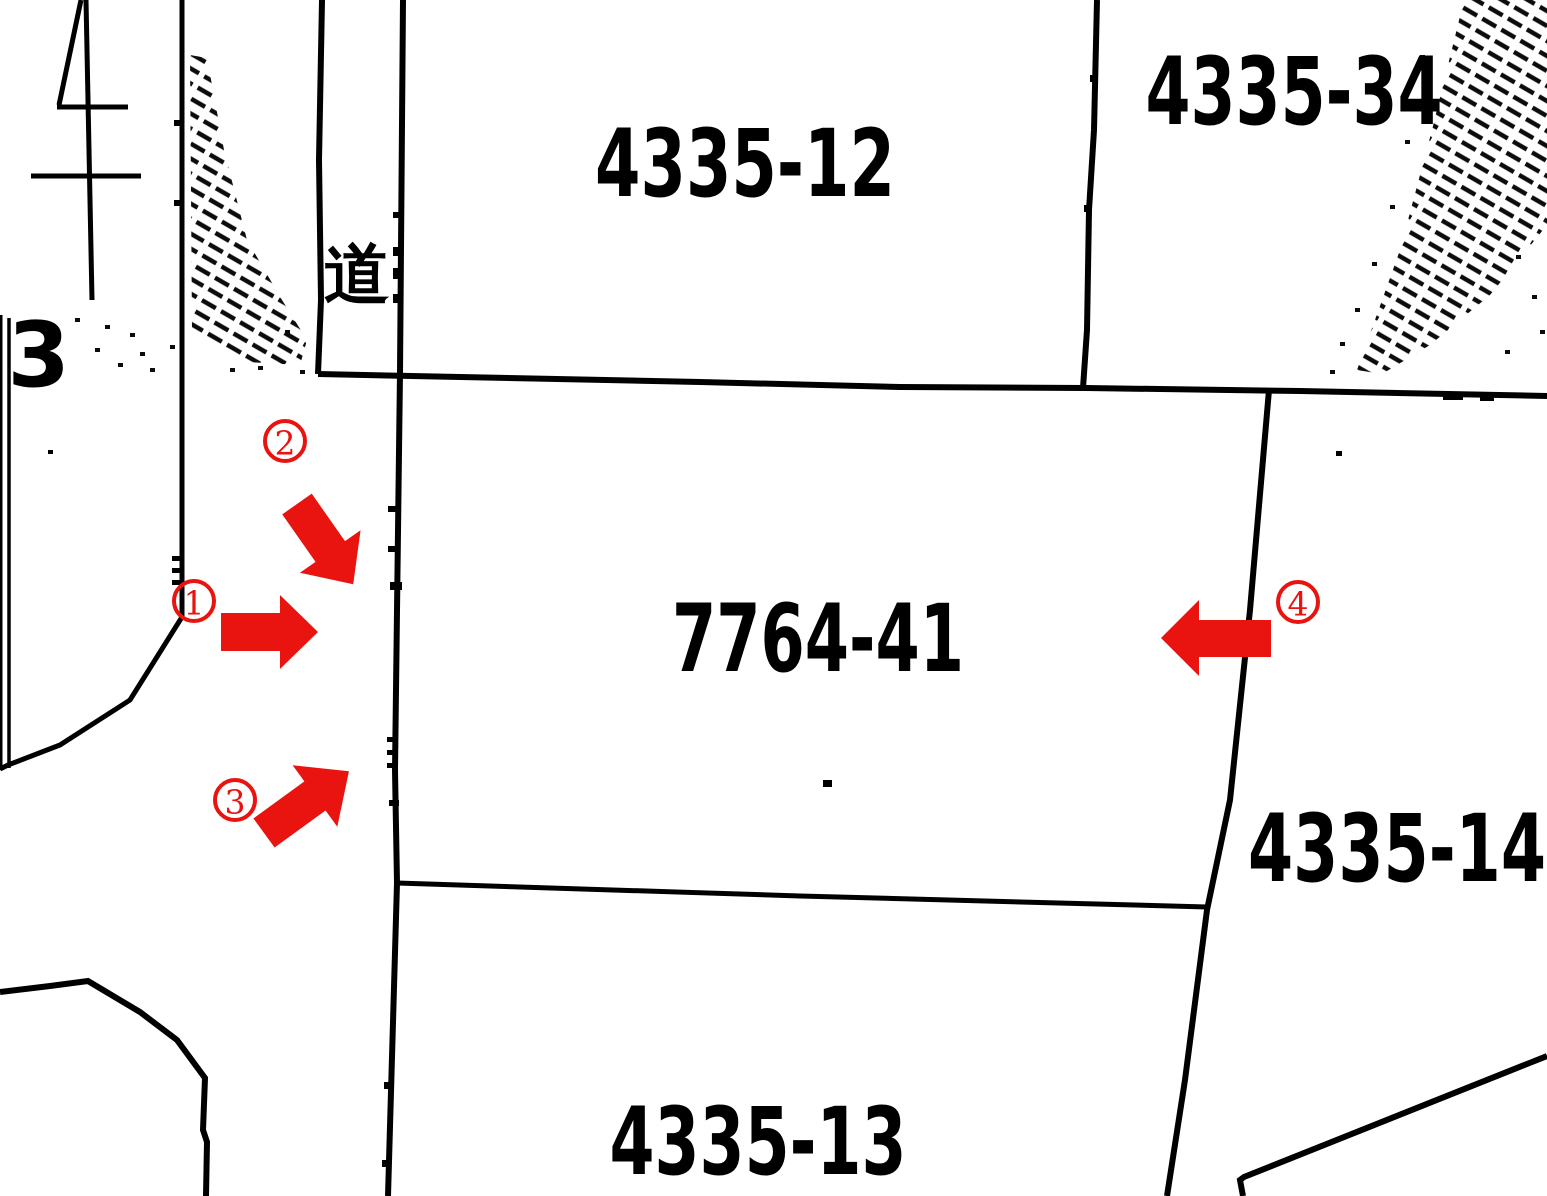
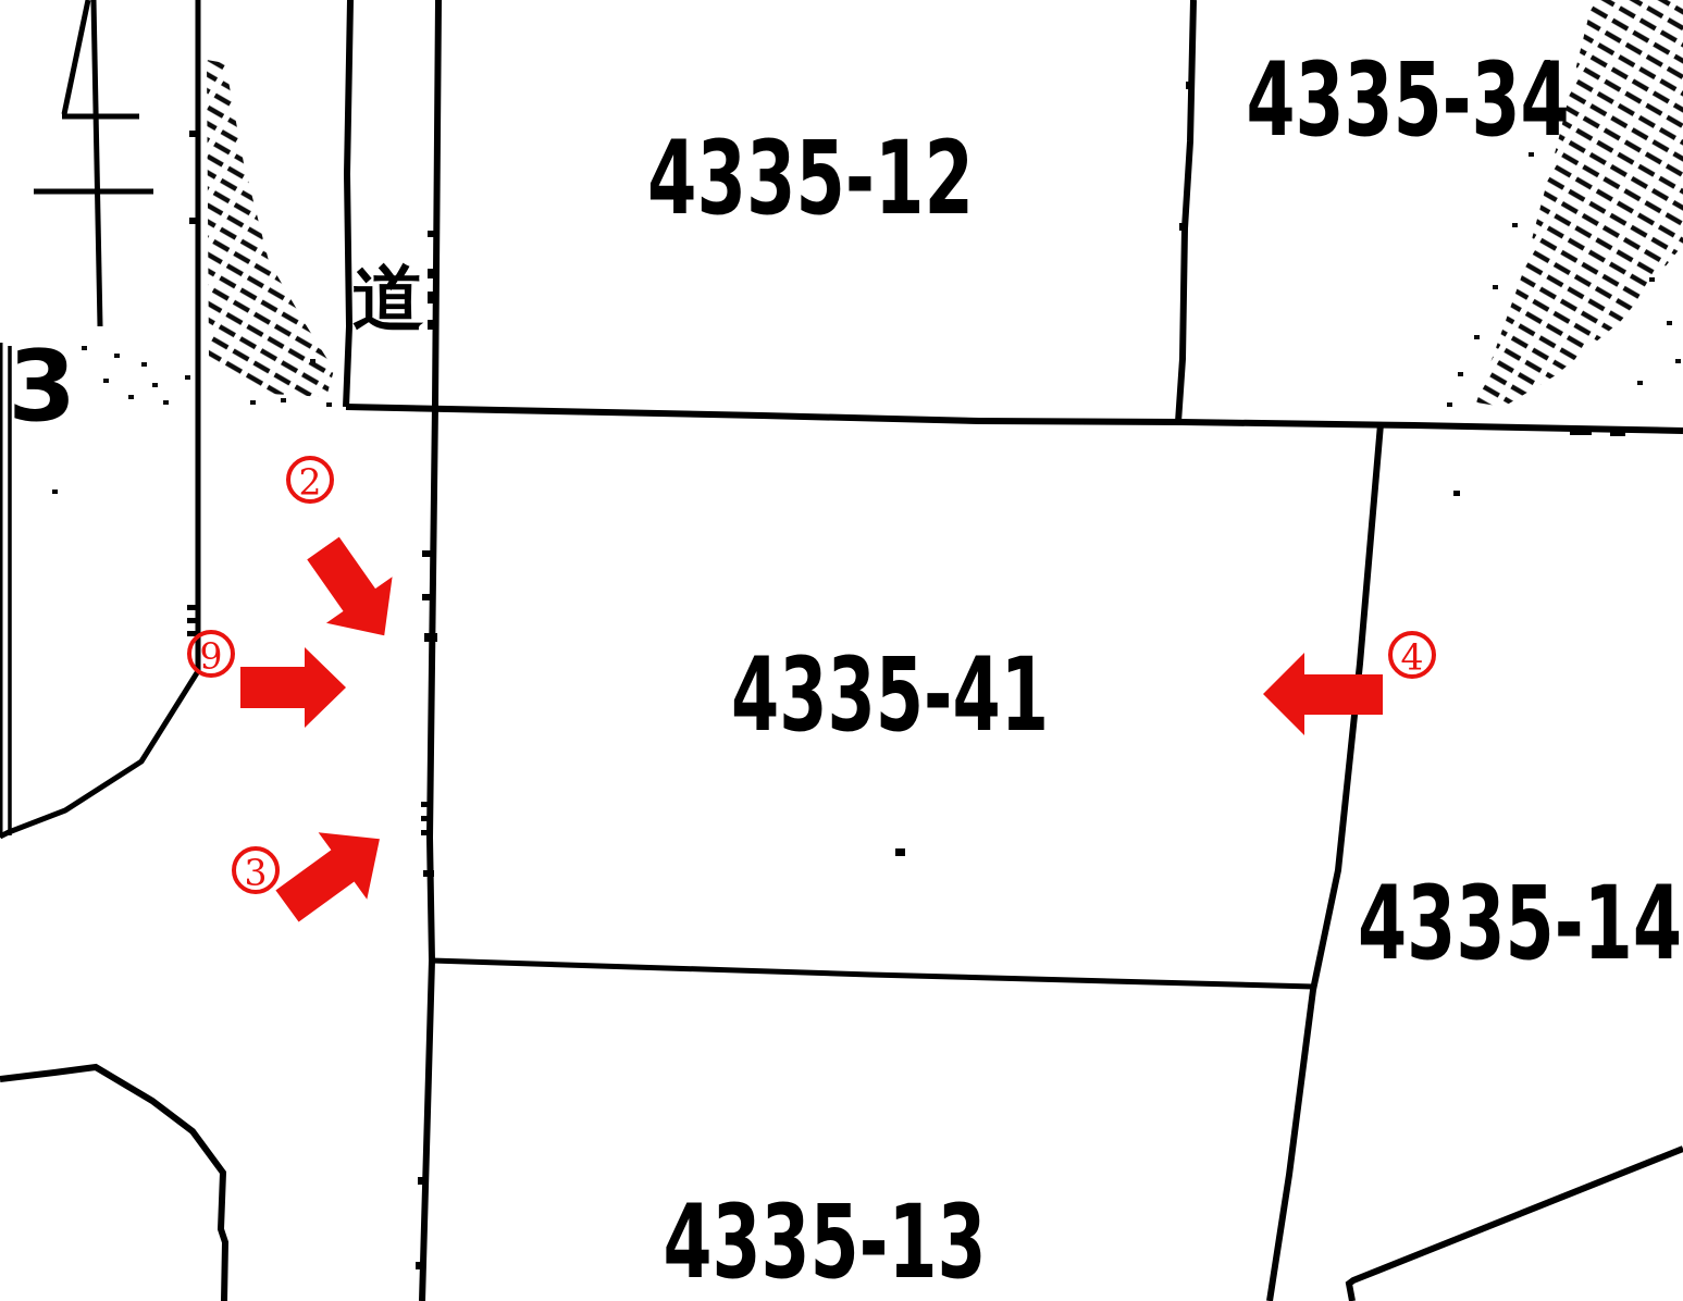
  4335-12
  4335-34
- 7764-41
+ 4335-41
  4335-14
  4335-13
  道
- 1
+ 9
  2
  3
  4
